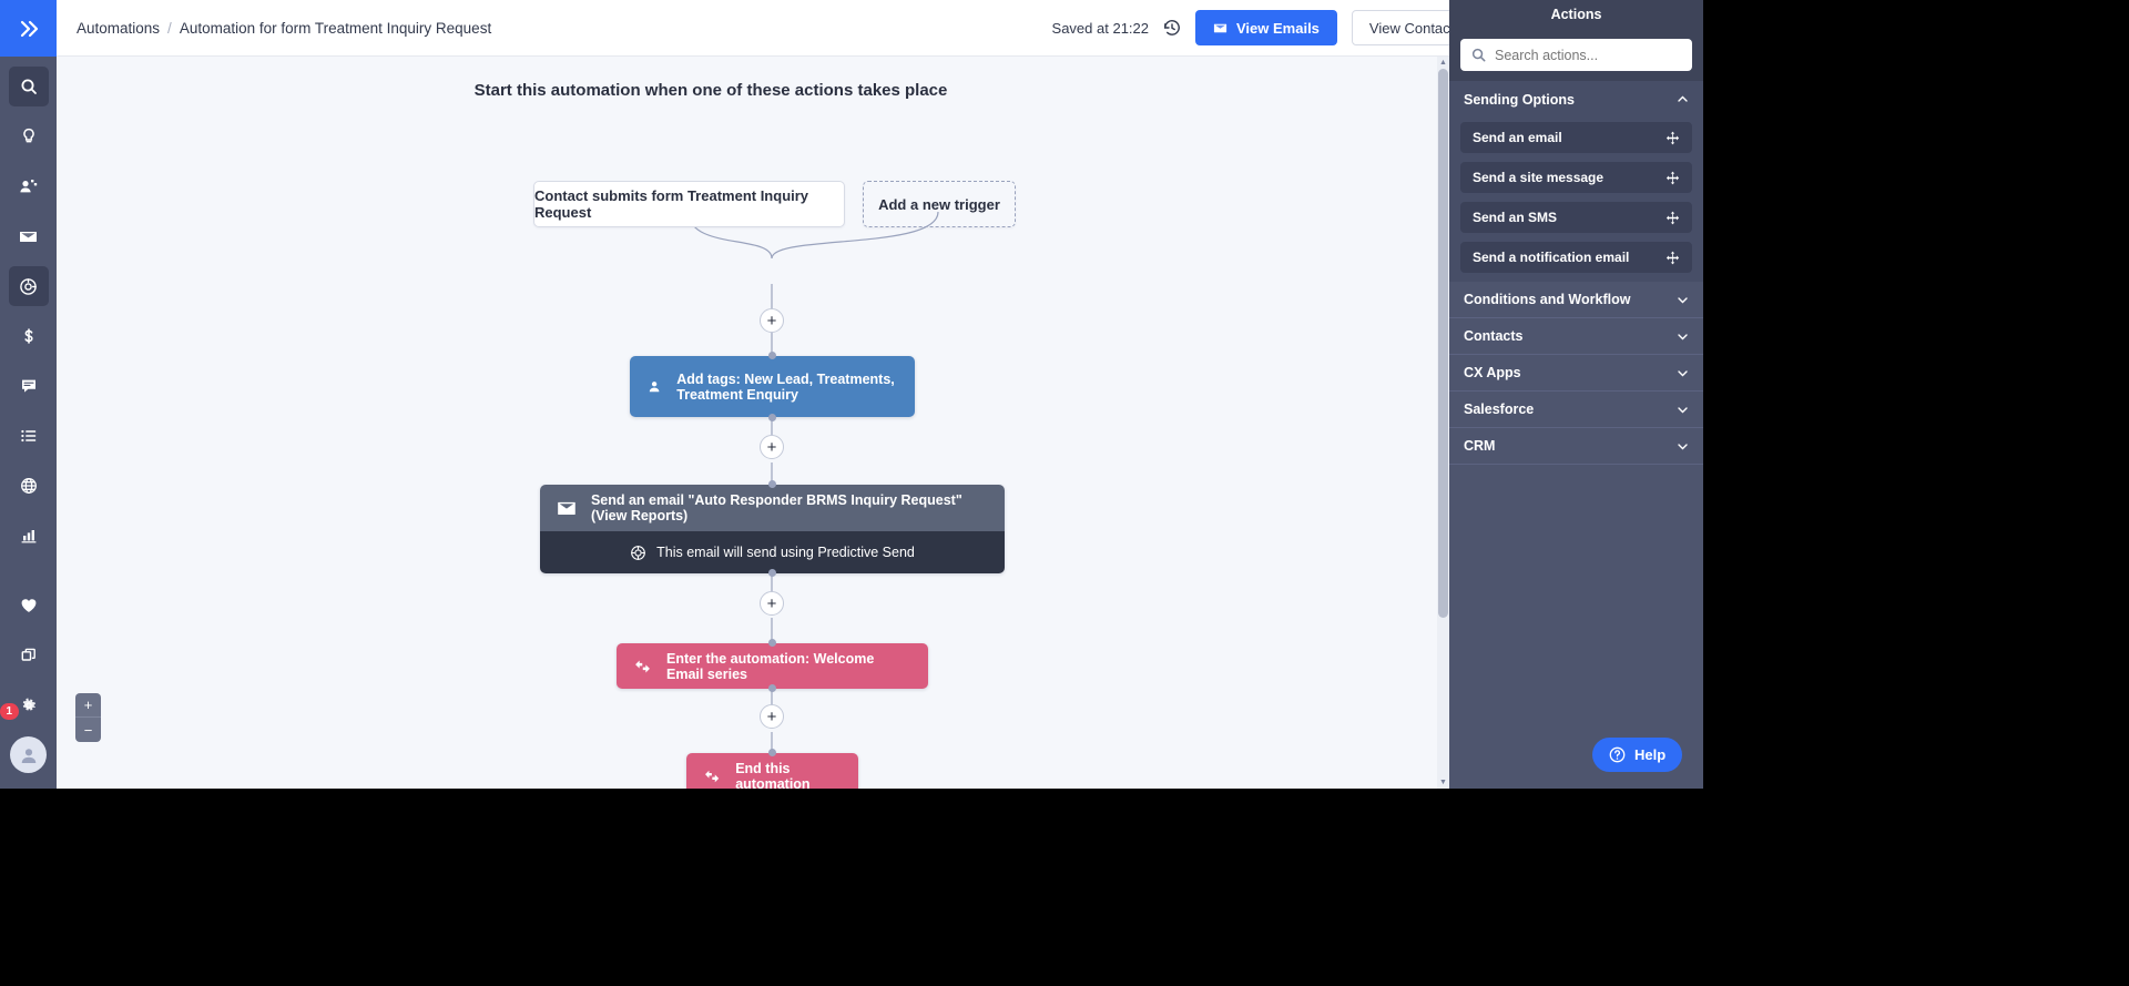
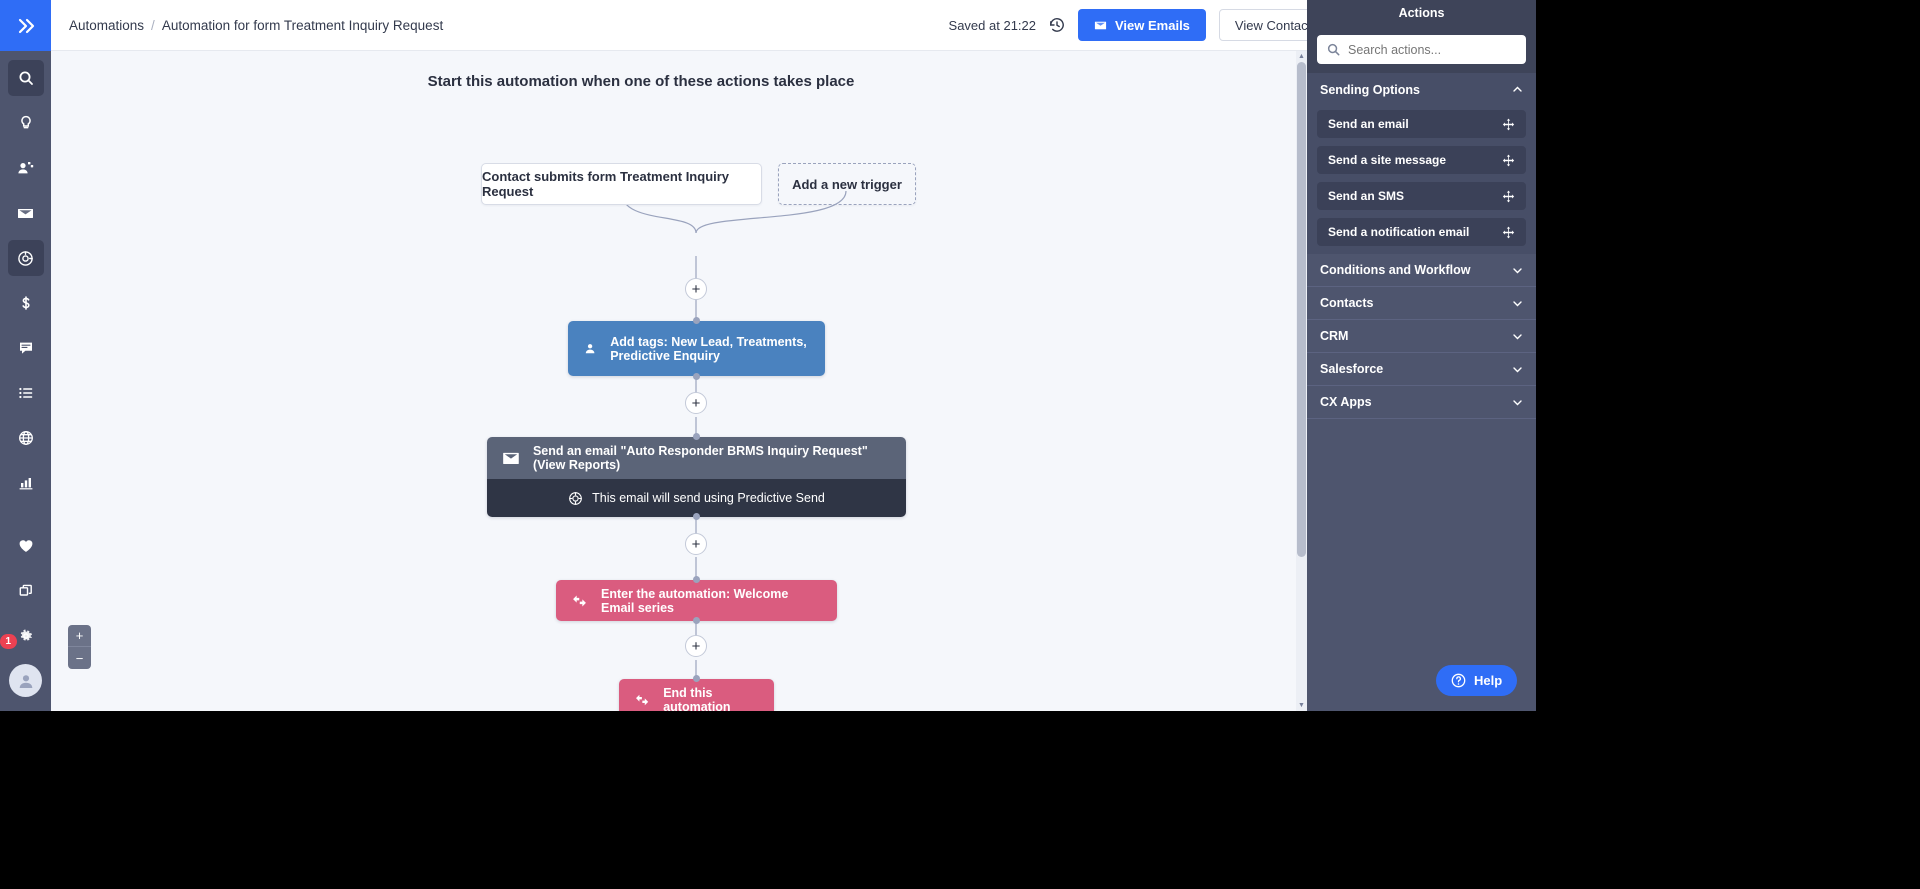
  1
  Automations
  /
  Automation for form Treatment Inquiry Request
  Saved at 21:22
  View Emails
  View Contac
  Start this automation when one of these actions takes place
  Contact submits form Treatment Inquiry Request
  Add a new trigger
  +
- Add tags: New Lead, Treatments, Treatment Enquiry
+ Add tags: New Lead, Treatments, Predictive Enquiry
  +
  Send an email "Auto Responder BRMS Inquiry Request" (View Reports)
  This email will send using Predictive Send
  +
  Enter the automation: Welcome Email series
  +
  End this automation
  +
  −
  Help
  Actions
  Search actions...
  Sending Options
  Send an email
  Send a site message
  Send an SMS
  Send a notification email
  Conditions and Workflow
  Contacts
- CX Apps
+ CRM
  Salesforce
- CRM
+ CX Apps
